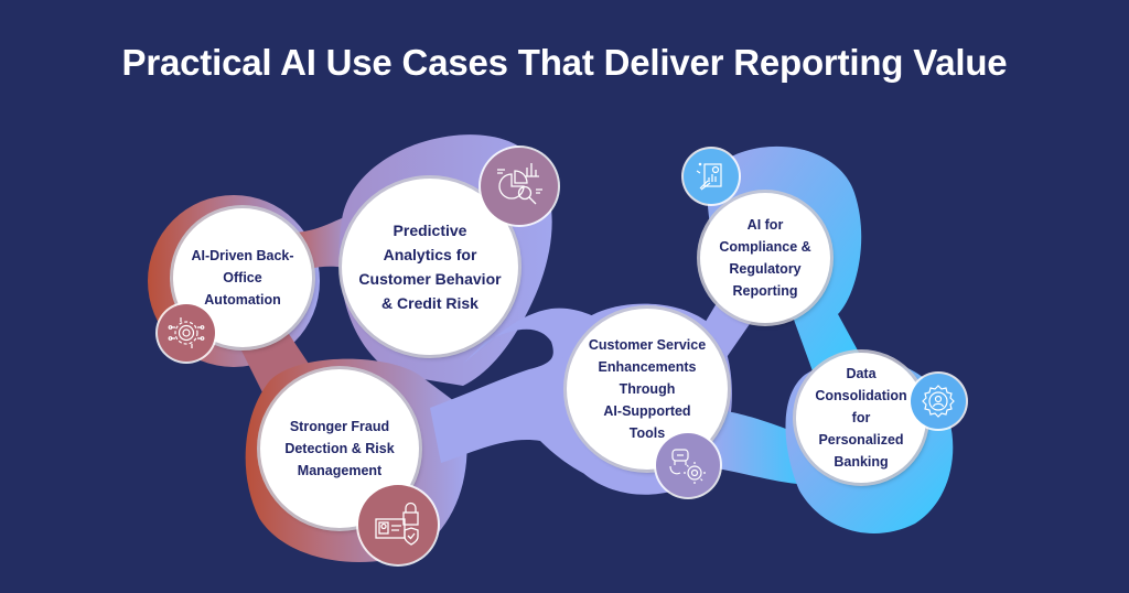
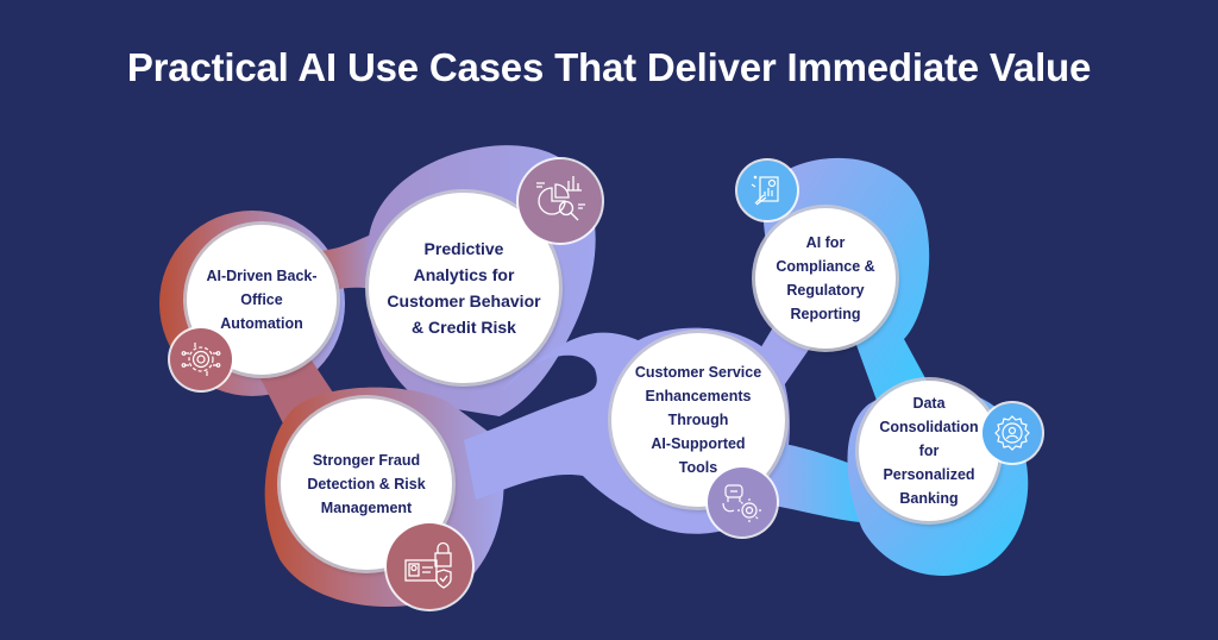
- Practical AI Use Cases That Deliver Reporting Value
+ Practical AI Use Cases That Deliver Immediate Value
  AI-Driven Back-
  Office
  Automation
  Predictive
  Analytics for
  Customer Behavior
  & Credit Risk
  AI for
  Compliance &
  Regulatory
  Reporting
  Customer Service
  Enhancements
  Through
  AI-Supported
  Tools
  Stronger Fraud
  Detection & Risk
  Management
  Data
  Consolidation
  for Personalized
  Banking
